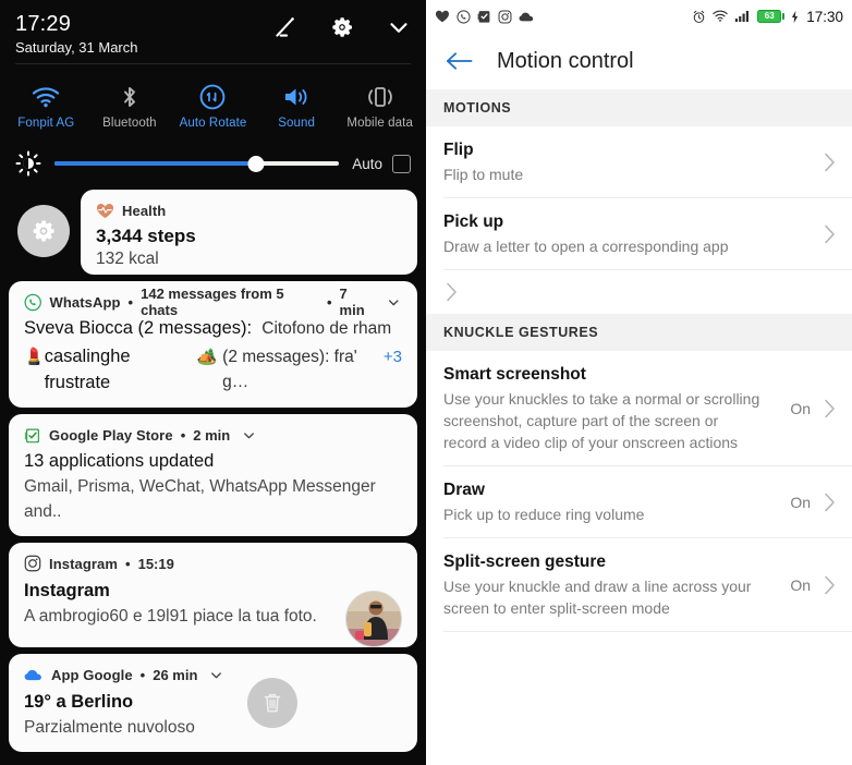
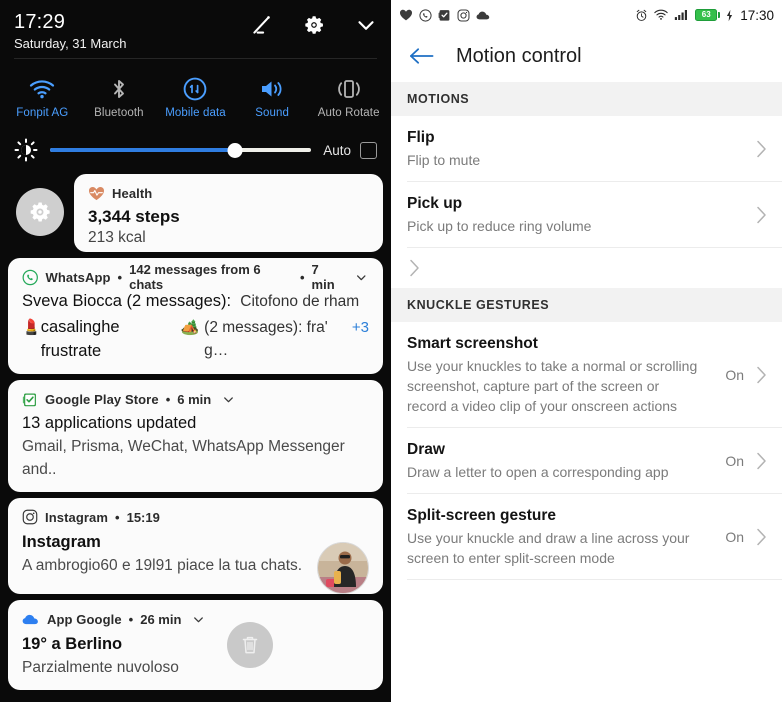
  17:29
  Saturday, 31 March
  Fonpit AG
  Bluetooth
- Auto Rotate
+ Mobile data
  Sound
- Mobile data
+ Auto Rotate
  Auto
  Health
  3,344 steps
- 132 kcal
+ 213 kcal
  WhatsApp
  •
- 142 messages from 5 chats
+ 142 messages from 6 chats
  •
  7 min
  Sveva Biocca (2 messages): Citofono de rham
  💄
  casalinghe frustrate
  🏕️
  (2 messages): fra' g…
  +3
  Google Play Store
  •
- 2 min
+ 6 min
  13 applications updated
  Gmail, Prisma, WeChat, WhatsApp Messenger and..
  Instagram
  •
  15:19
  Instagram
- A ambrogio60 e 19l91 piace la tua foto.
+ A ambrogio60 e 19l91 piace la tua chats.
  App Google
  •
  26 min
  19° a Berlino
  Parzialmente nuvoloso
  63
  17:30
  Motion control
  MOTIONS
  Flip
  Flip to mute
  Pick up
- Draw a letter to open a corresponding app
+ Pick up to reduce ring volume
  KNUCKLE GESTURES
  Smart screenshot
  Use your knuckles to take a normal or scrolling screenshot, capture part of the screen or record a video clip of your onscreen actions
  On
  Draw
- Pick up to reduce ring volume
+ Draw a letter to open a corresponding app
  On
  Split-screen gesture
  Use your knuckle and draw a line across your screen to enter split-screen mode
  On
